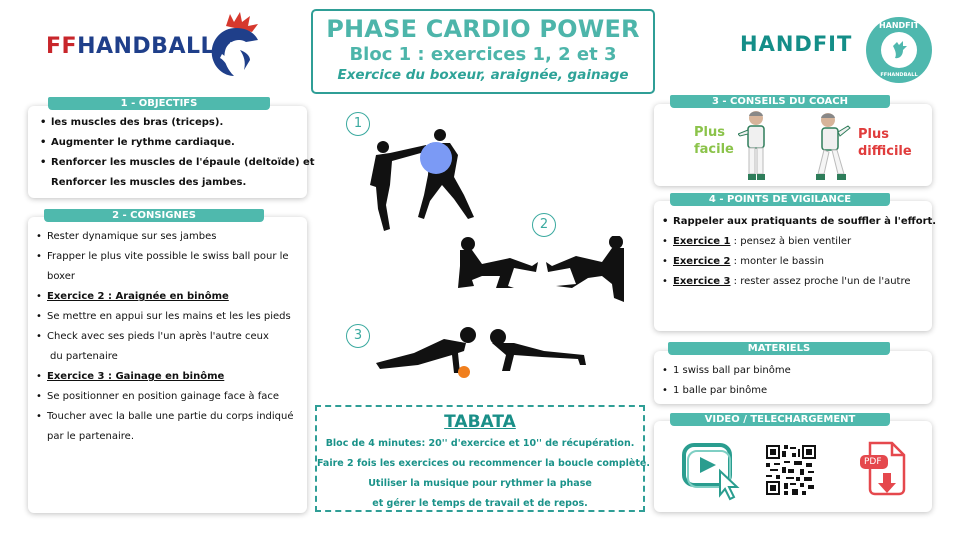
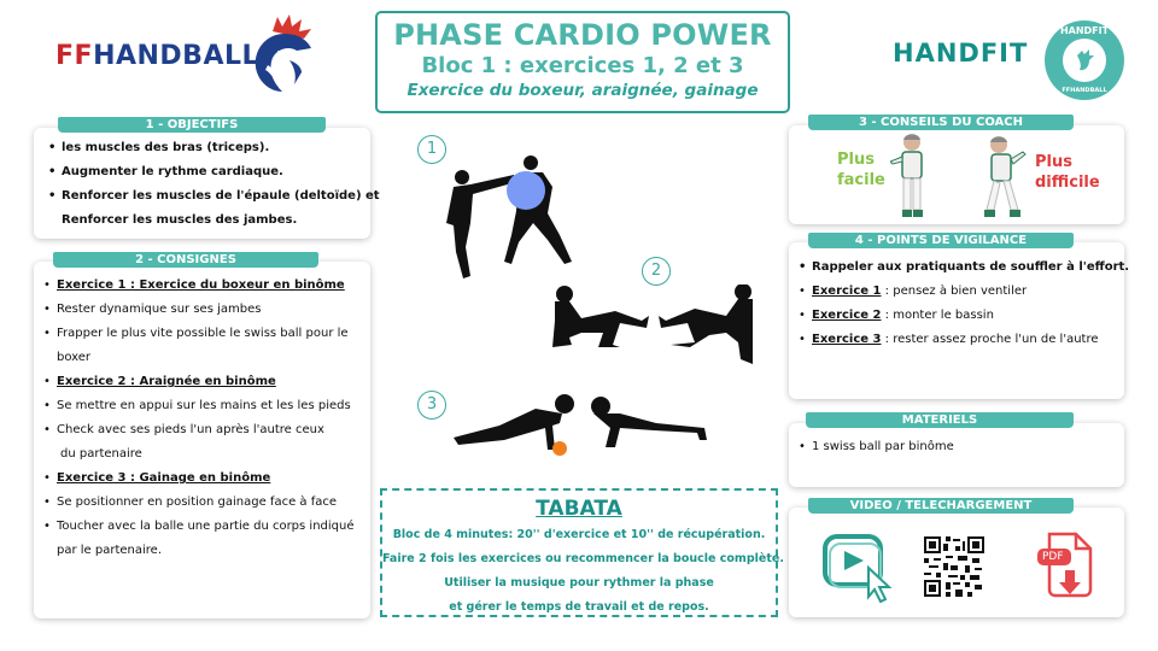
  FFHANDBALL
  HANDFIT
  HANDFIT
  PHASE CARDIO POWER
  Bloc 1 : exercices 1, 2 et 3
  Exercice du boxeur, araignée, gainage
  les muscles des bras (triceps).
  Augmenter le rythme cardiaque.
  Renforcer les muscles de l'épaule (deltoïde) et
  Renforcer les muscles des jambes.
  1 - OBJECTIFS
+ Exercice 1 : Exercice du boxeur en binôme
  Rester dynamique sur ses jambes
  Frapper le plus vite possible le swiss ball pour le
  boxer
  Exercice 2 : Araignée en binôme
  Se mettre en appui sur les mains et les les pieds
  Check avec ses pieds l'un après l'autre ceux
  du partenaire
  Exercice 3 : Gainage en binôme
  Se positionner en position gainage face à face
  Toucher avec la balle une partie du corps indiqué
  par le partenaire.
  2 - CONSIGNES
  1
  2
  3
  TABATA
  Bloc de 4 minutes: 20'' d'exercice et 10'' de récupération.
  Faire 2 fois les exercices ou recommencer la boucle complète.
  Utiliser la musique pour rythmer la phase
  et gérer le temps de travail et de repos.
  Plus
  facile
  Plus
  difficile
  3 - CONSEILS DU COACH
  Rappeler aux pratiquants de souffler à l'effort.
  Exercice 1 : pensez à bien ventiler
  Exercice 2 : monter le bassin
  Exercice 3 : rester assez proche l'un de l'autre
  4 - POINTS DE VIGILANCE
  1 swiss ball par binôme
- 1 balle par binôme
  MATERIELS
  PDF
  VIDEO / TELECHARGEMENT
